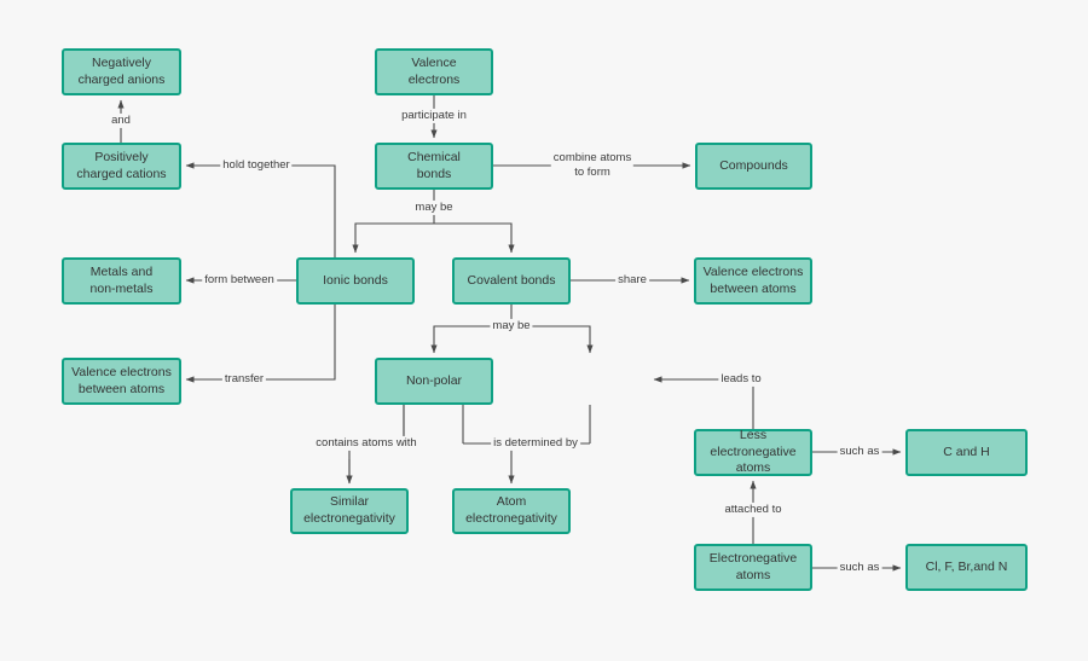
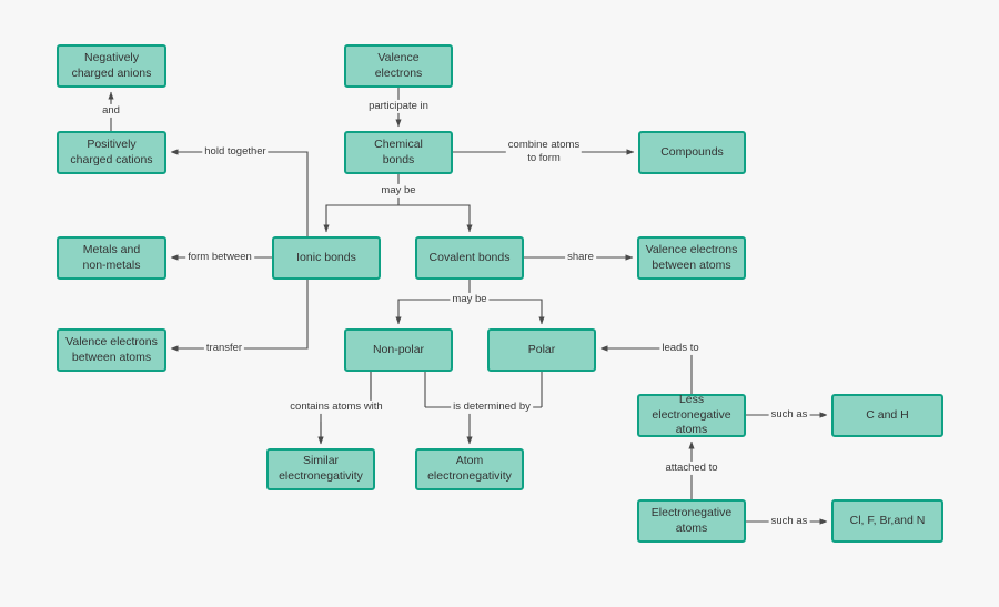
  Negatively
  charged anions
  Positively
  charged cations
  Metals and
  non-metals
  Valence electrons
  between atoms
  Valence
  electrons
  Chemical
  bonds
  Ionic bonds
  Covalent bonds
  Non-polar
+ Polar
  Similar
  electronegativity
  Atom
  electronegativity
  Compounds
  Valence electrons
  between atoms
  Less electronegative
  atoms
  Electronegative
  atoms
  C and H
  Cl, F, Br,and N
  and
  hold together
  form between
  transfer
  participate in
  combine atoms
  to form
  may be
  share
  may be
  contains atoms with
  is determined by
  leads to
  attached to
  such as
  such as
